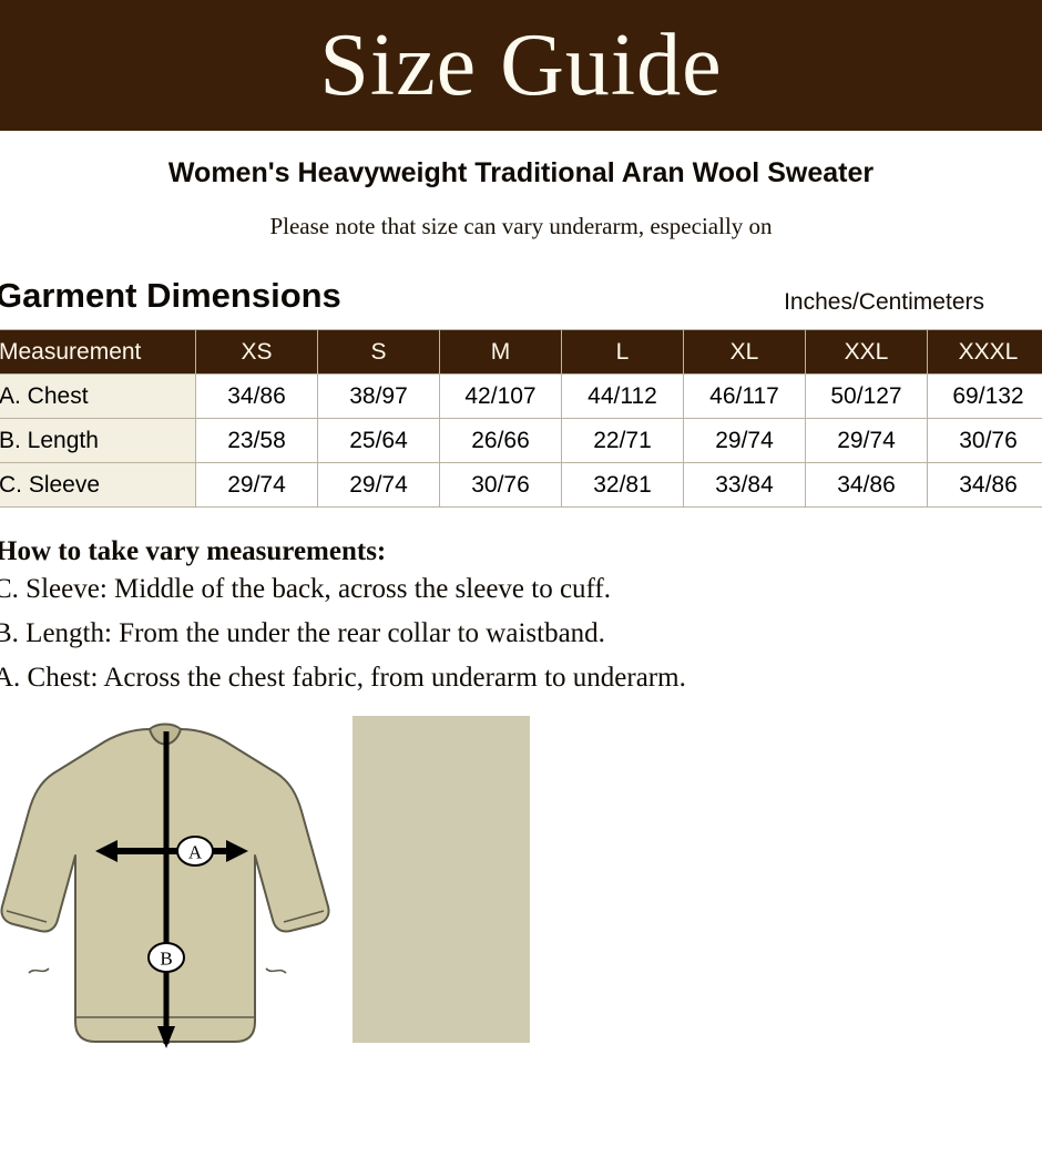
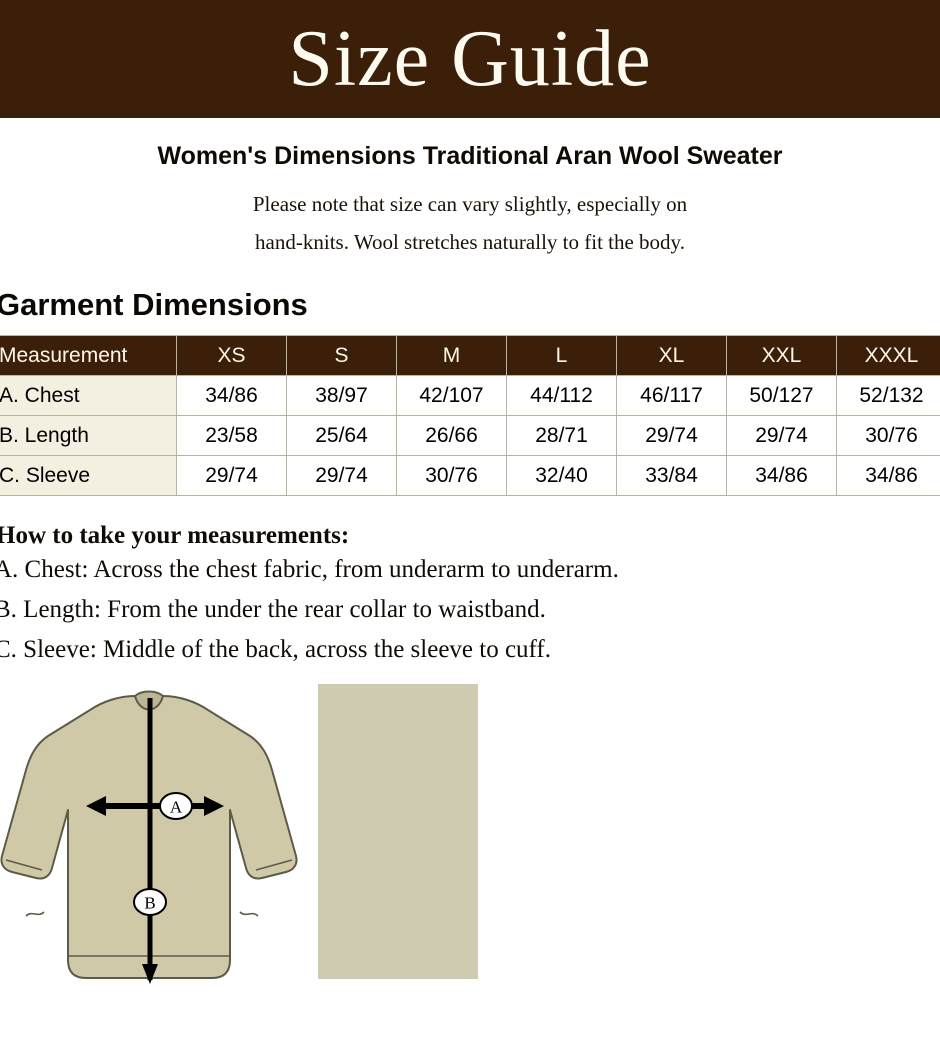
  Size Guide
- Women's Heavyweight Traditional Aran Wool Sweater
+ Women's Dimensions Traditional Aran Wool Sweater
- Please note that size can vary underarm, especially on
+ Please note that size can vary slightly, especially on
+ hand-knits. Wool stretches naturally to fit the body.
  Garment Dimensions
- Inches/Centimeters
  Measurement	XS	S	M	L	XL	XXL	XXXL
- A. Chest	34/86	38/97	42/107	44/112	46/117	50/127	69/132
+ A. Chest	34/86	38/97	42/107	44/112	46/117	50/127	52/132
- B. Length	23/58	25/64	26/66	22/71	29/74	29/74	30/76
+ B. Length	23/58	25/64	26/66	28/71	29/74	29/74	30/76
- C. Sleeve	29/74	29/74	30/76	32/81	33/84	34/86	34/86
+ C. Sleeve	29/74	29/74	30/76	32/40	33/84	34/86	34/86
- How to take vary measurements:
+ How to take your measurements:
- C. Sleeve: Middle of the back, across the sleeve to cuff.
+ A. Chest: Across the chest fabric, from underarm to underarm.
  B. Length: From the under the rear collar to waistband.
- A. Chest: Across the chest fabric, from underarm to underarm.
+ C. Sleeve: Middle of the back, across the sleeve to cuff.
  A
  B
